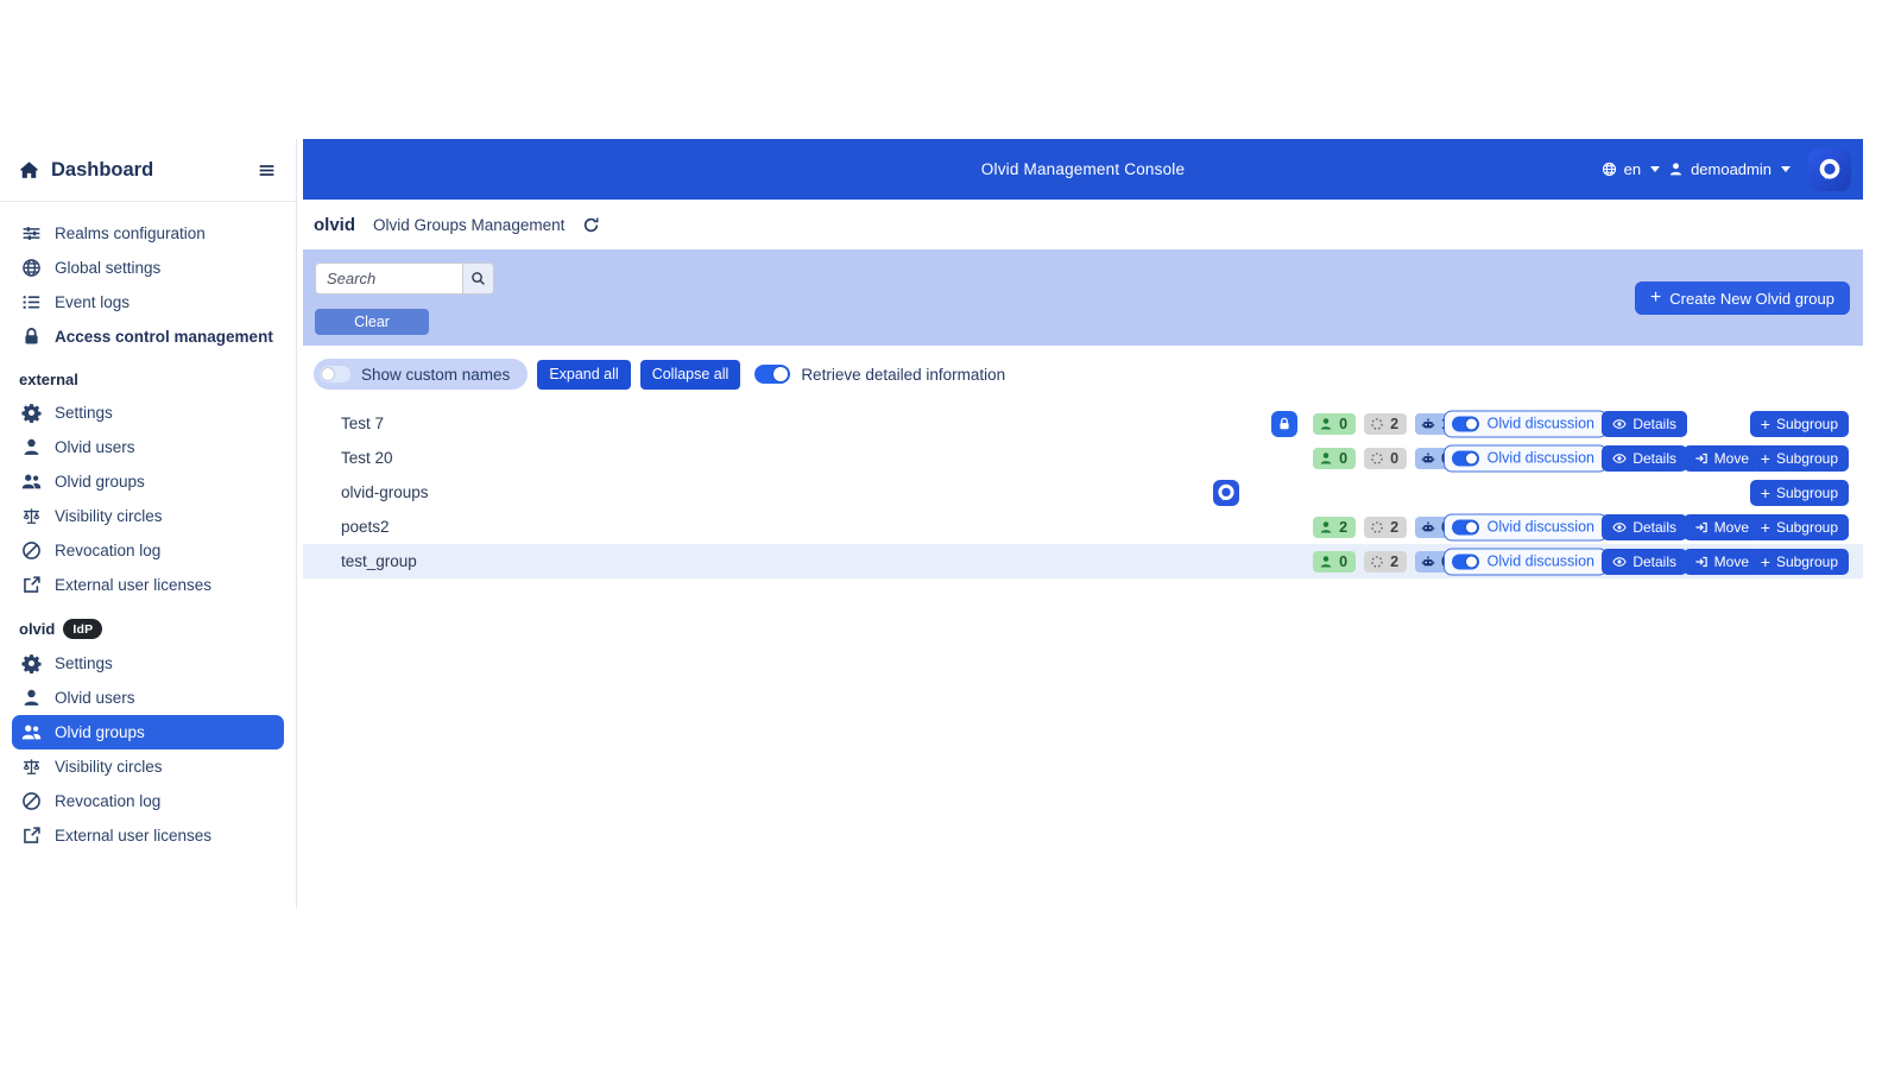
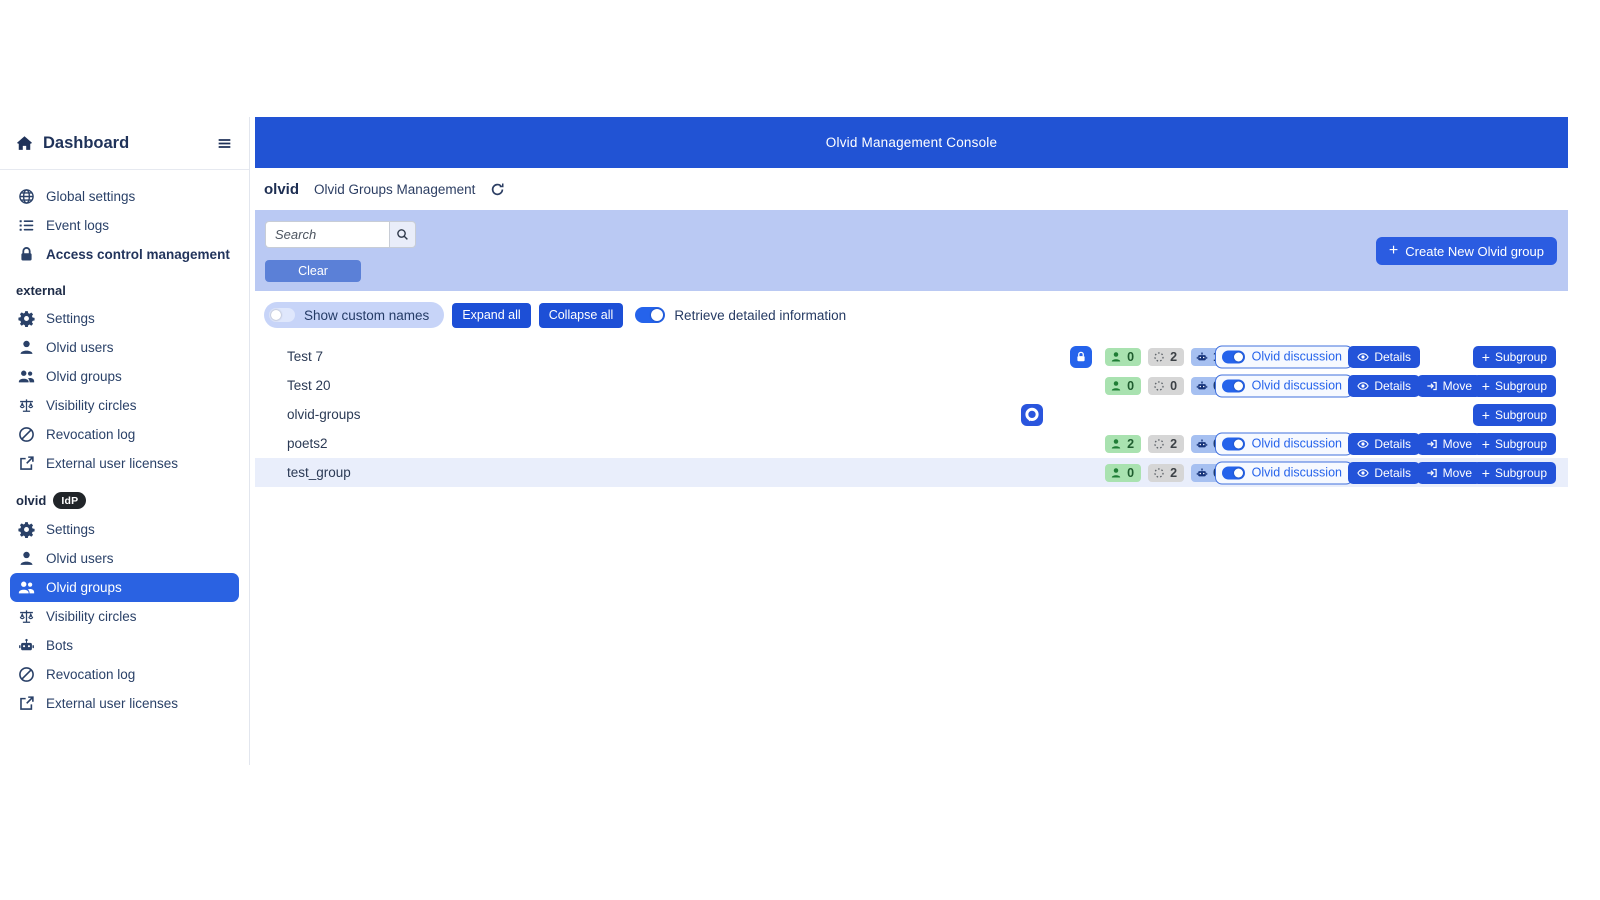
  Dashboard
- Realms configuration
  Global settings
  Event logs
  Access control management
  external
  Settings
  Olvid users
  Olvid groups
  Visibility circles
  Revocation log
  External user licenses
  olvid
  IdP
  Settings
  Olvid users
  Olvid groups
  Visibility circles
+ Bots
  Revocation log
  External user licenses
  Olvid Management Console
- en
- demoadmin
  olvid
  Olvid Groups Management
  Search
  Clear
  +
  Create New Olvid group
  Show custom names
  Expand all
  Collapse all
  Retrieve detailed information
  Test 7
  0
  2
  Olvid discussion
  Details
  +
  Subgroup
  Test 20
  0
  0
  Olvid discussion
  Details
  Move
  +
  Subgroup
  olvid-groups
  +
  Subgroup
  poets2
  2
  2
  Olvid discussion
  Details
  Move
  +
  Subgroup
  test_group
  0
  2
  Olvid discussion
  Details
  Move
  +
  Subgroup
